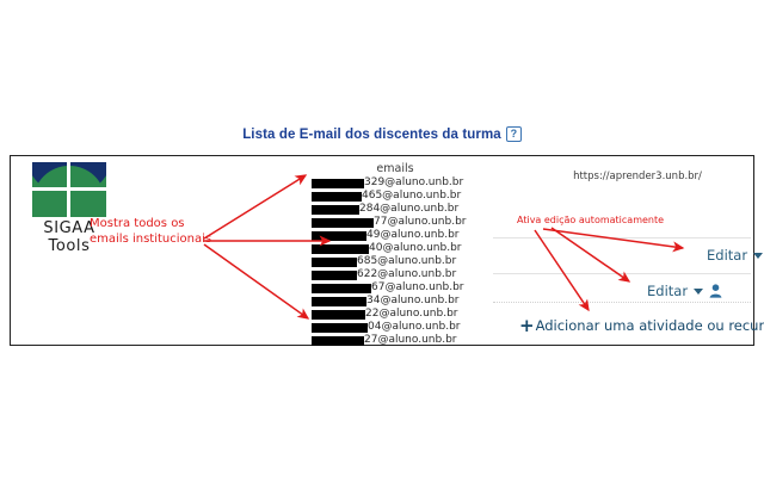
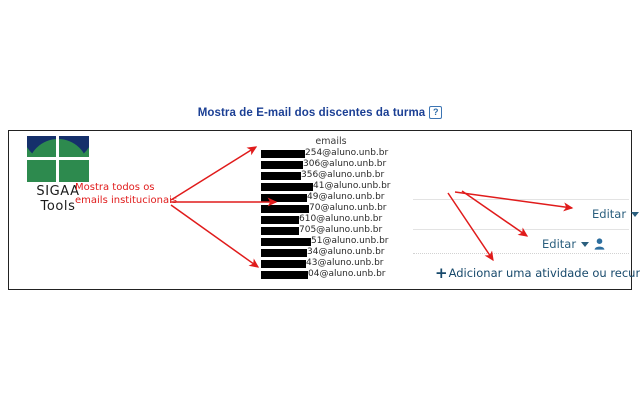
- Lista de E-mail dos discentes da turma ?
+ Mostra de E-mail dos discentes da turma ?
  SIGAA
  Tools
  Mostra todos os
  emails institucionais
  emails
- 329@aluno.unb.br
+ 254@aluno.unb.br
- 465@aluno.unb.br
+ 306@aluno.unb.br
- 284@aluno.unb.br
+ 356@aluno.unb.br
- 77@aluno.unb.br
+ 41@aluno.unb.br
  49@aluno.unb.br
- 40@aluno.unb.br
+ 70@aluno.unb.br
- 685@aluno.unb.br
+ 610@aluno.unb.br
- 622@aluno.unb.br
+ 705@aluno.unb.br
- 67@aluno.unb.br
+ 51@aluno.unb.br
  34@aluno.unb.br
- 22@aluno.unb.br
+ 43@aluno.unb.br
  04@aluno.unb.br
- 27@aluno.unb.br
- https://aprender3.unb.br/
- Ativa edição automaticamente
  Editar
  Editar
  +
  Adicionar uma atividade ou recur
